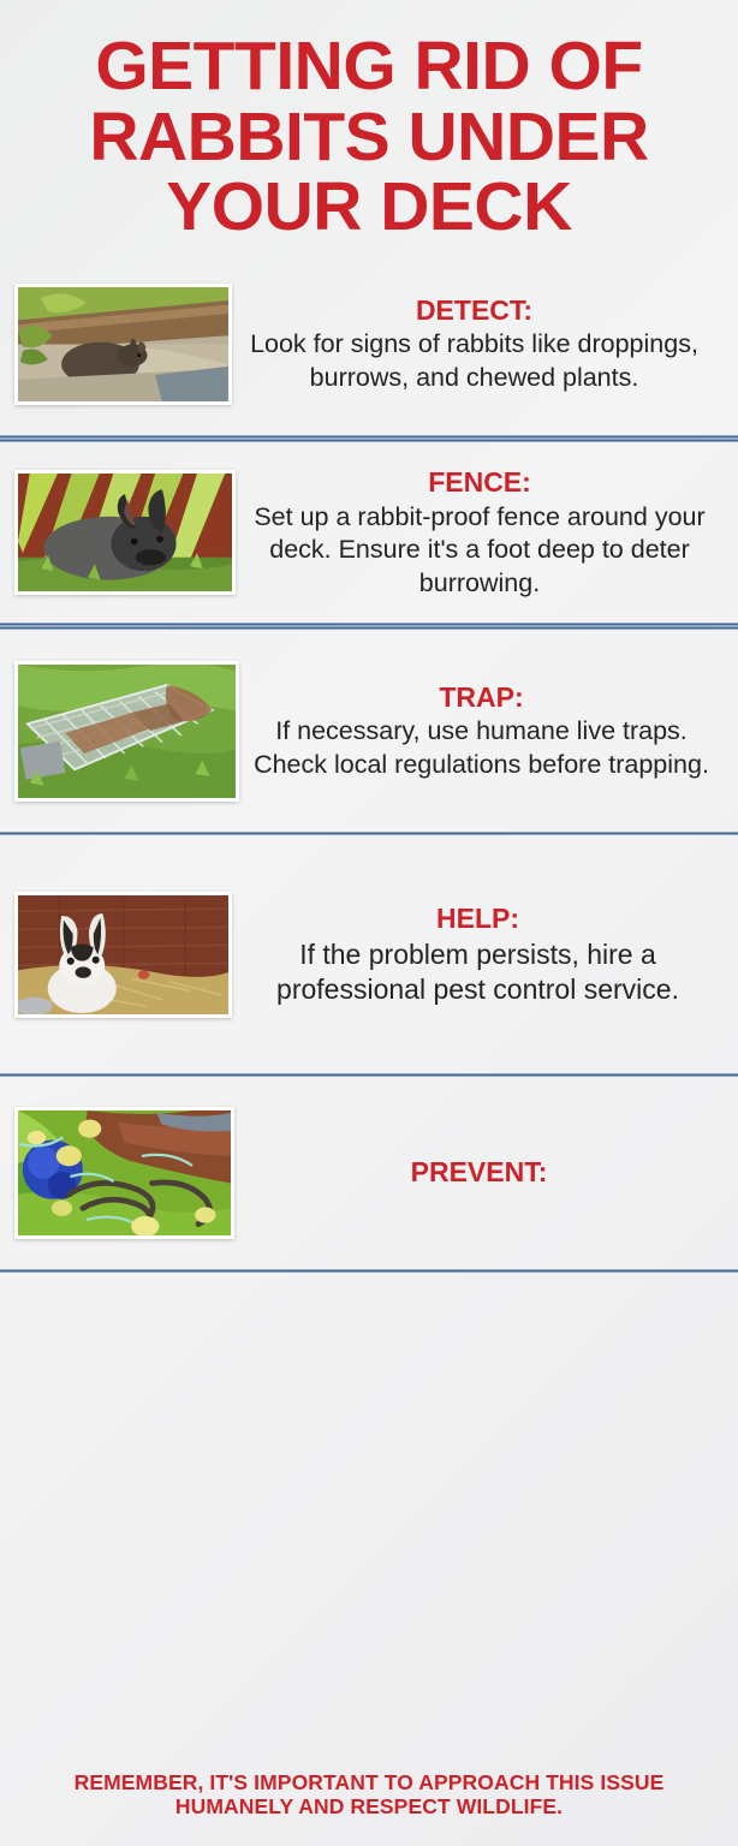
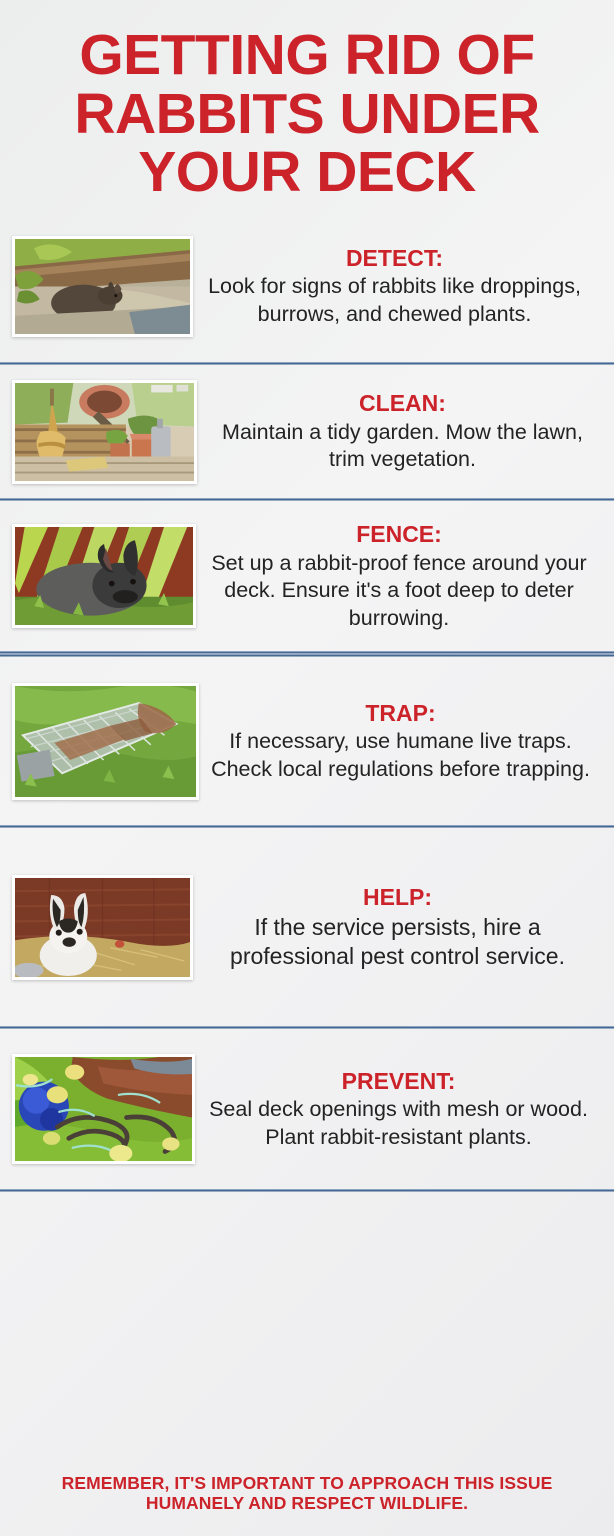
  GETTING RID OF RABBITS UNDER YOUR DECK
  DETECT:
  Look for signs of rabbits like droppings, burrows, and chewed plants.
+ CLEAN:
+ Maintain a tidy garden. Mow the lawn, trim vegetation.
  FENCE:
  Set up a rabbit-proof fence around your deck. Ensure it's a foot deep to deter burrowing.
  TRAP:
  If necessary, use humane live traps. Check local regulations before trapping.
  HELP:
- If the problem persists, hire a professional pest control service.
+ If the service persists, hire a professional pest control service.
  PREVENT:
+ Seal deck openings with mesh or wood. Plant rabbit-resistant plants.
  REMEMBER, IT'S IMPORTANT TO APPROACH THIS ISSUE HUMANELY AND RESPECT WILDLIFE.
